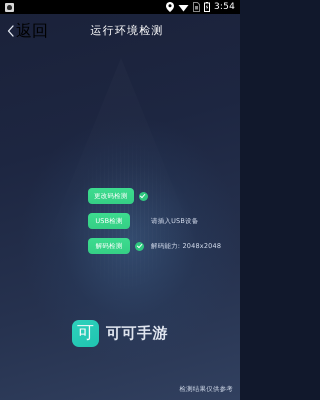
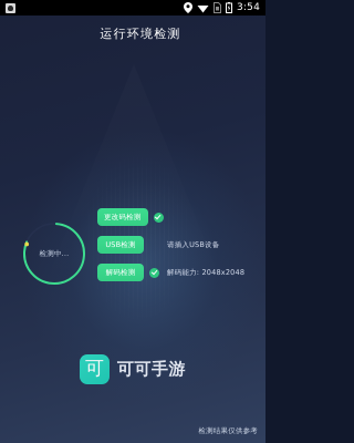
  3:54
- 返回
  运行环境检测
+ 检测中...
  更改码检测
  USB检测
  请插入USB设备
  解码检测
  解码能力: 2048x2048
  可
  可可手游
  检测结果仅供参考
